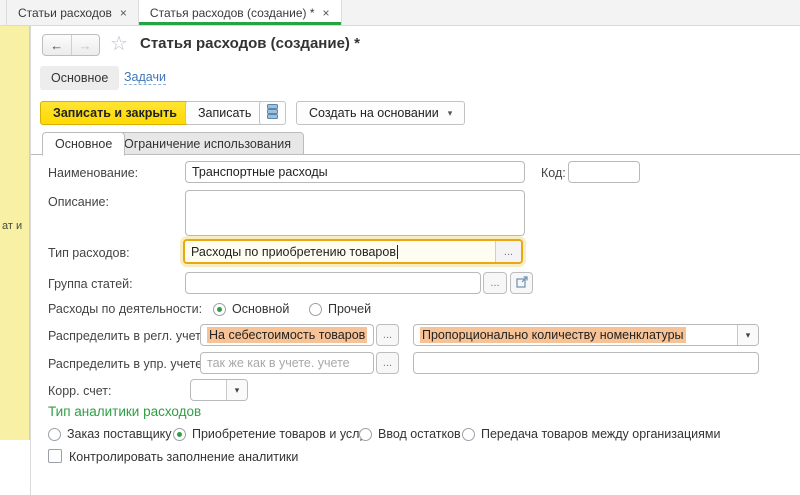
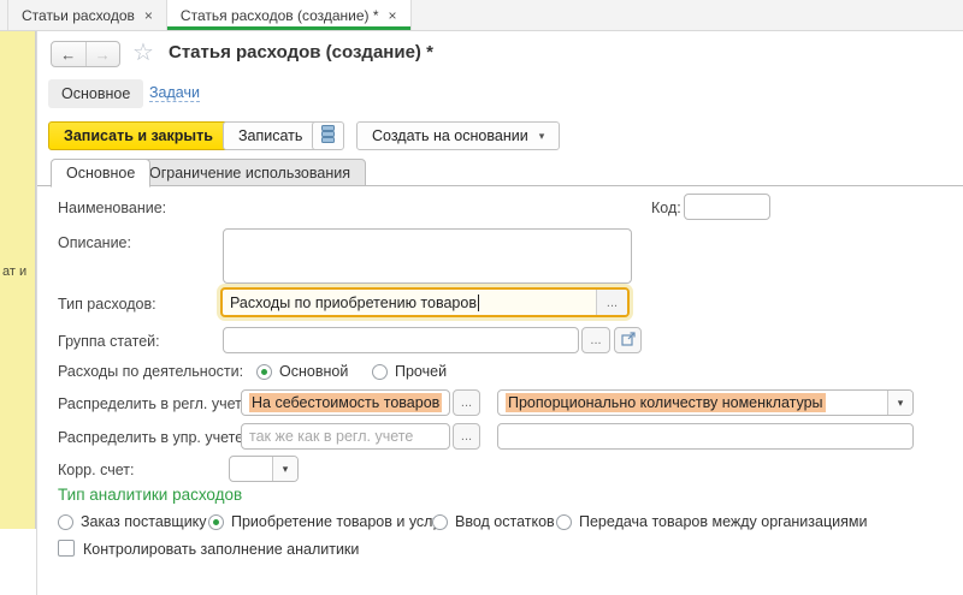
  Статьи расходов
  ×
  Статья расходов (создание) *
  ×
  ат и
  ←
  →
  ☆
  Статья расходов (создание) *
  Основное
  Задачи
  Записать и закрыть
  Записать
  Создать на основании
  ▾
  Основное
  Ограничение использования
  Наименование:
- Транспортные расходы
  Код:
  Описание:
  Тип расходов:
  Расходы по приобретению товаров
  ...
  Группа статей:
  ...
  Расходы по деятельности:
  Основной
  Прочей
  Распределить в регл. учет
  На себестоимость товаров
  ...
  Пропорционально количеству номенклатуры
  ▾
  Распределить в упр. учете
- так же как в учете. учете
+ так же как в регл. учете
  ...
  Корр. счет:
  ▾
  Тип аналитики расходов
  Заказ поставщику
  Приобретение товаров и усл
  Ввод остатков
  Передача товаров между организациями
  Контролировать заполнение аналитики
